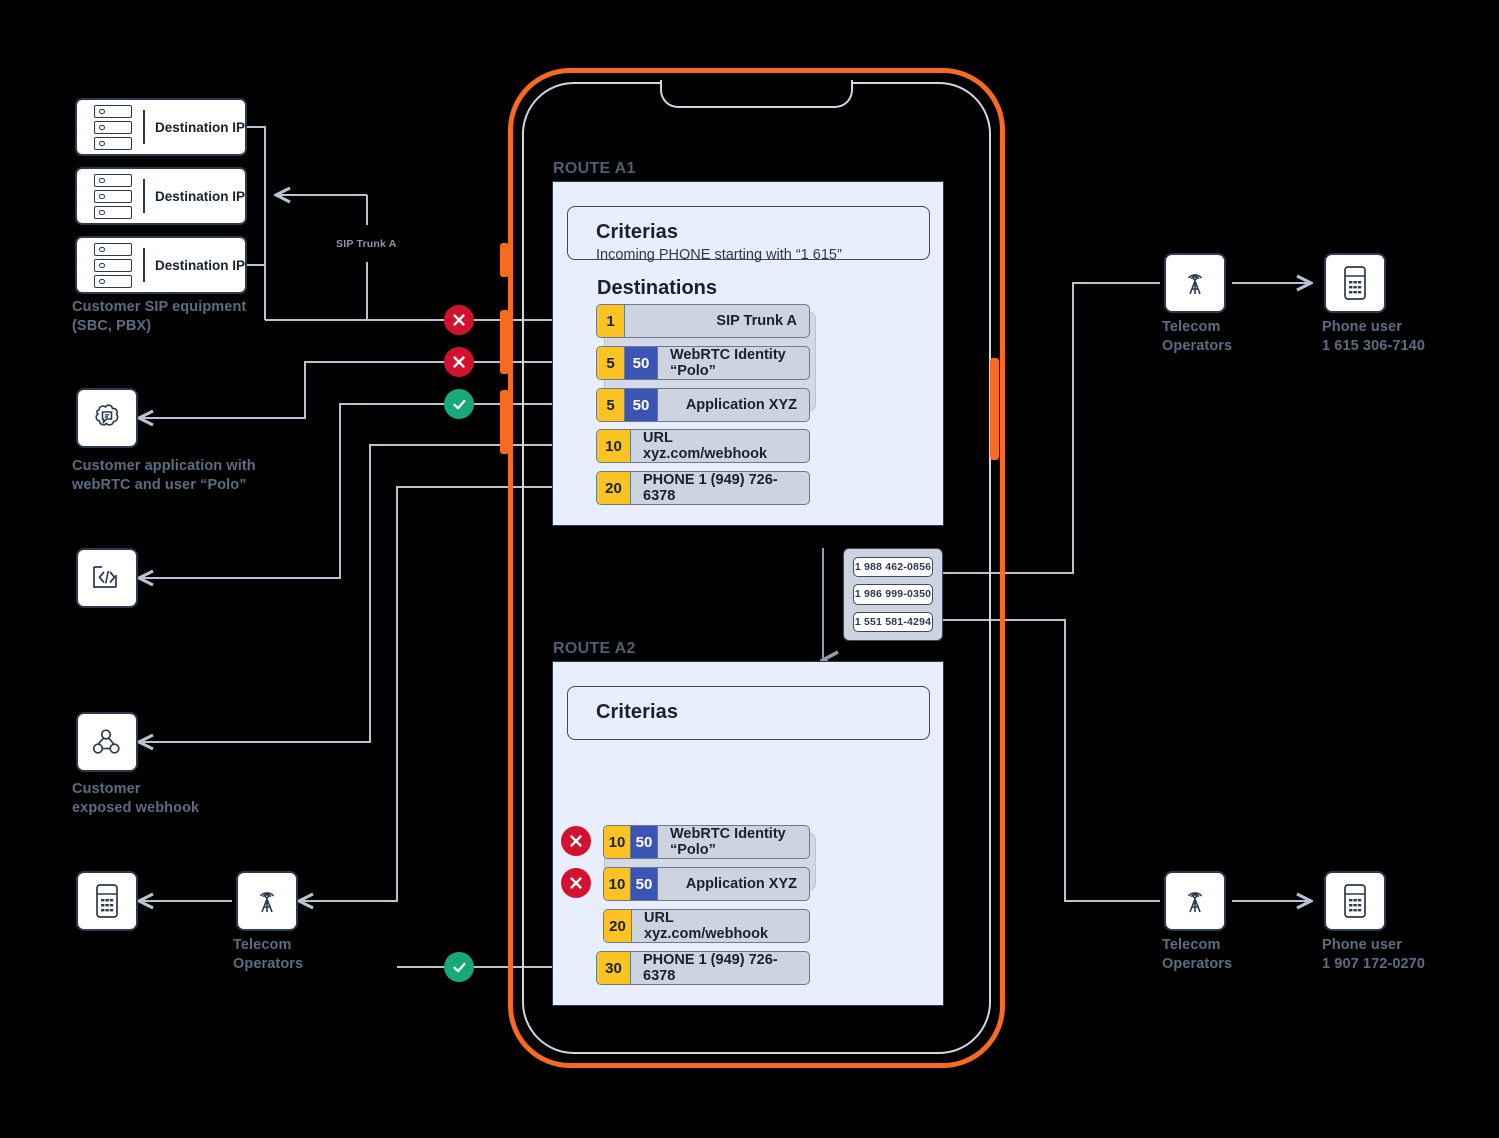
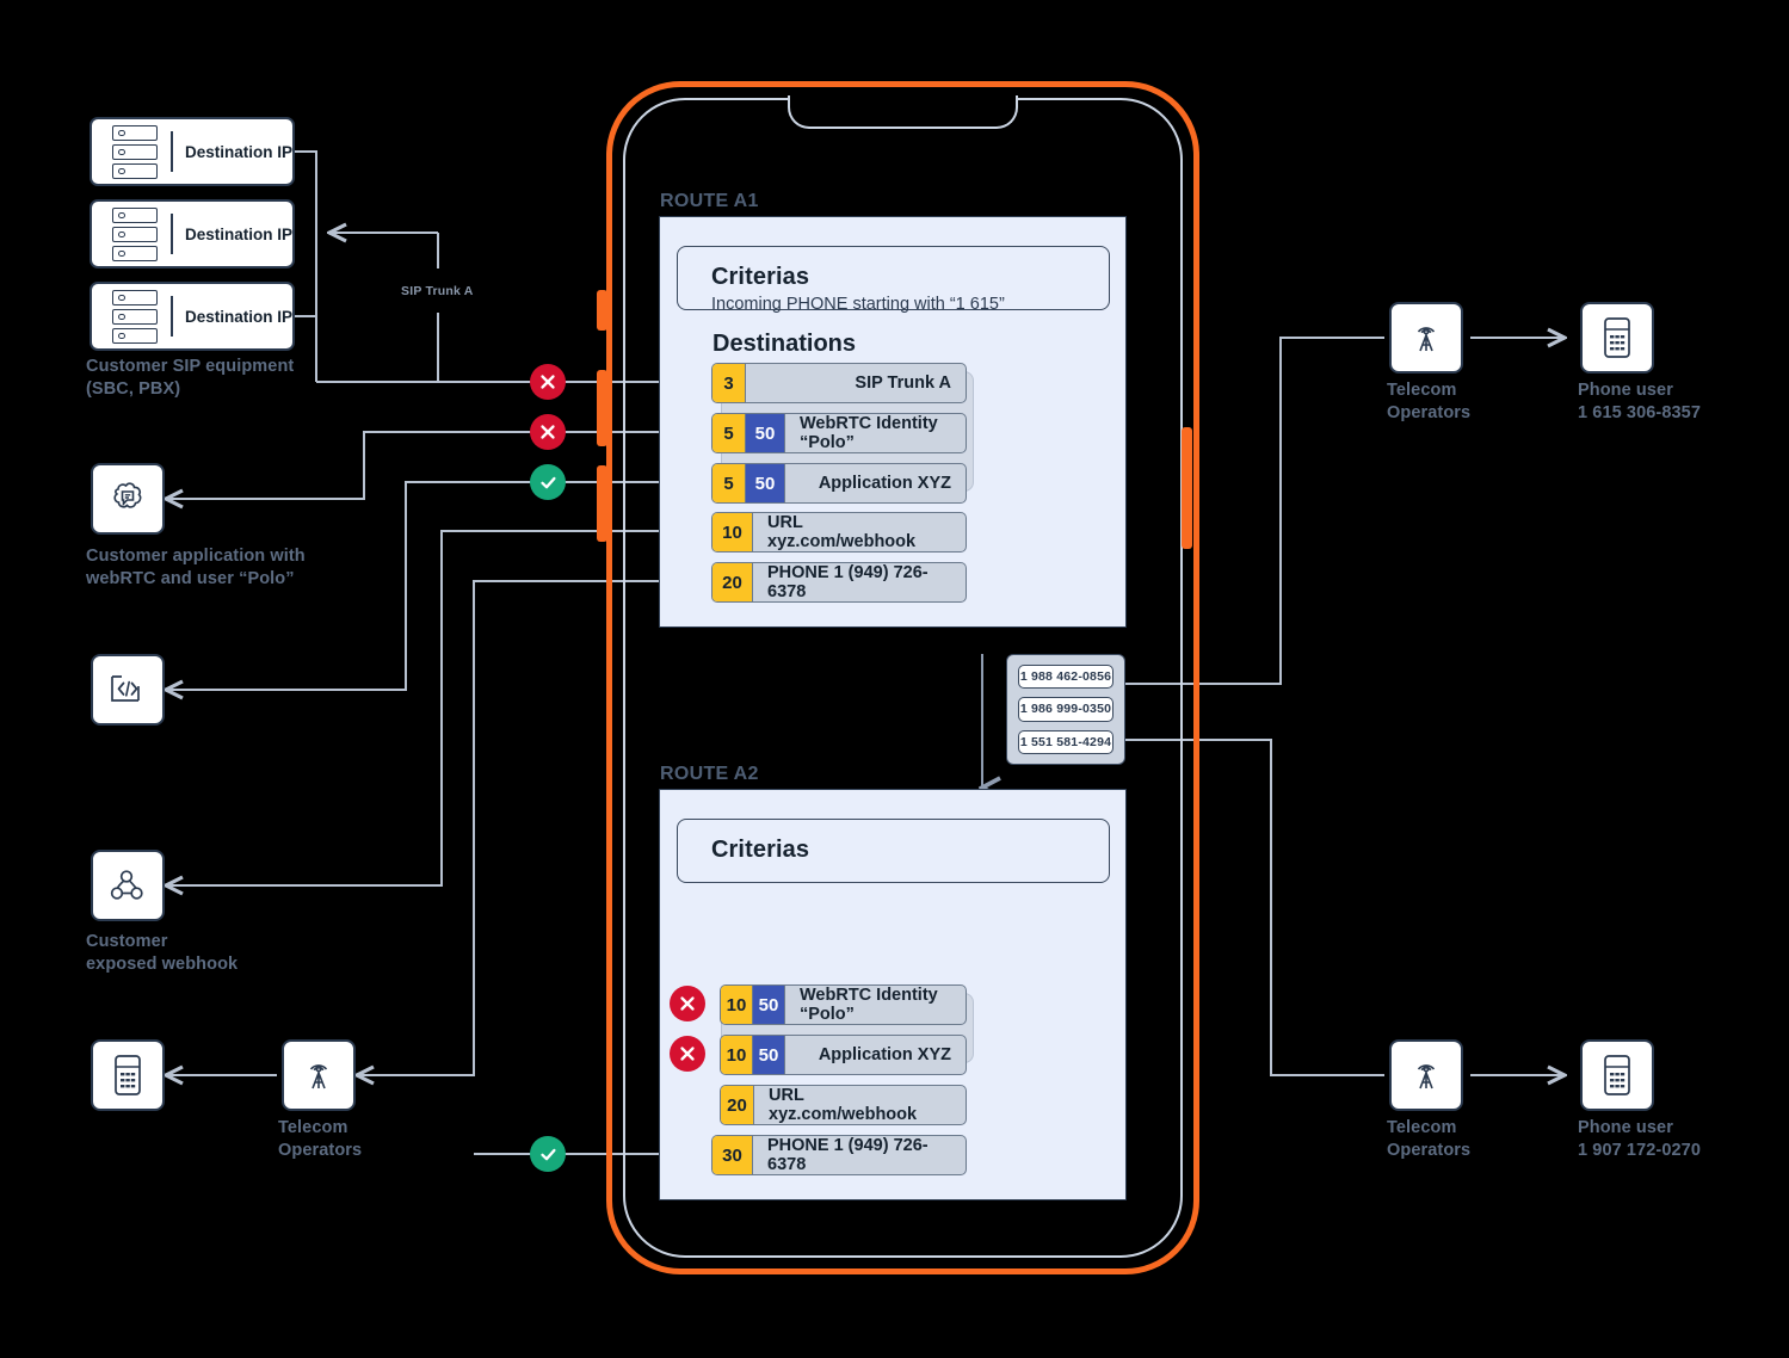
  Destination IP
  Destination IP
  Destination IP
  Customer SIP equipment
  (SBC, PBX)
  SIP Trunk A
  Customer application with
  webRTC and user “Polo”
  Customer
  exposed webhook
  Telecom
  Operators
  ROUTE A1
  Criterias
  Incoming PHONE starting with “1 615”
  Destinations
- 1
+ 3
  SIP Trunk A
  5
  50
  WebRTC Identity “Polo”
  5
  50
  Application XYZ
  10
  URL xyz.com/webhook
  20
  PHONE 1 (949) 726-6378
  ROUTE A2
  Criterias
  10
  50
  WebRTC Identity “Polo”
  10
  50
  Application XYZ
  20
  URL xyz.com/webhook
  30
  PHONE 1 (949) 726-6378
  1 988 462-0856
  1 986 999-0350
  1 551 581-4294
  Telecom
  Operators
  Phone user
- 1 615 306-7140
+ 1 615 306-8357
  Telecom
  Operators
  Phone user
  1 907 172-0270
